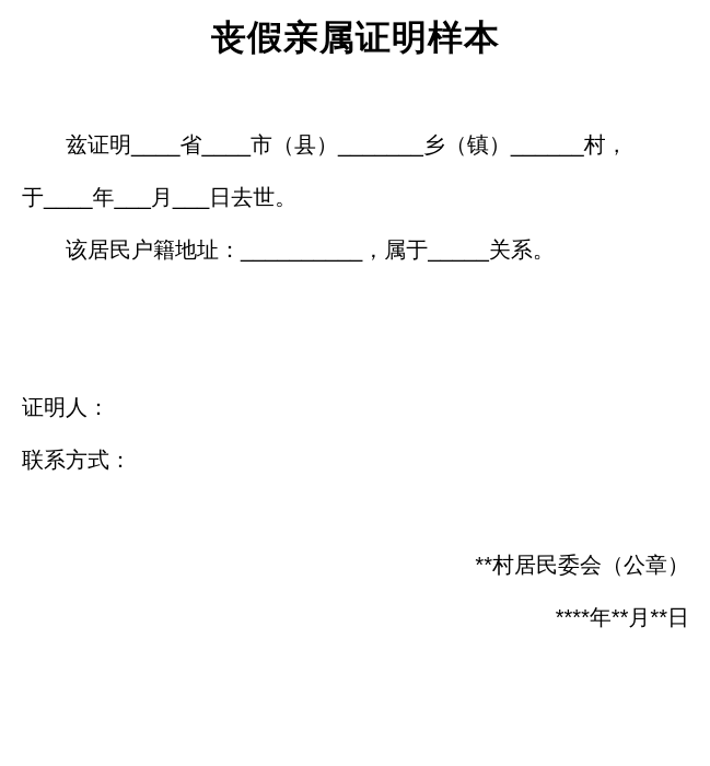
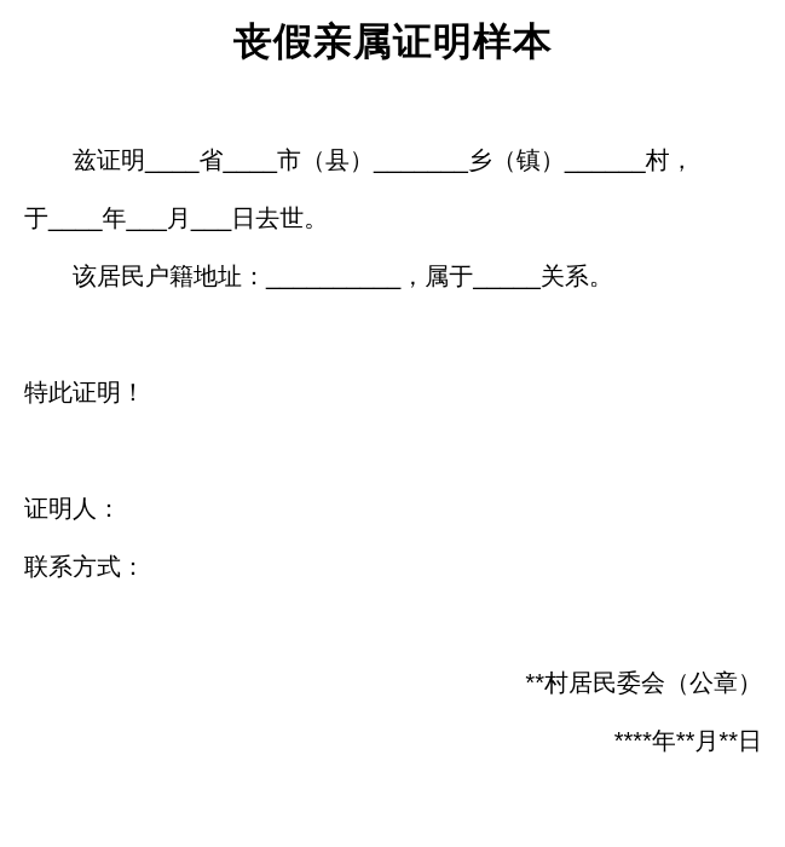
  丧假亲属证明样本
  兹证明____省____市（县）_______乡（镇）______村，
  于____年___月___日去世。
  该居民户籍地址：__________，属于_____关系。
+ 特此证明！
  证明人：
  联系方式：
  **村居民委会（公章）
  ****年**月**日
